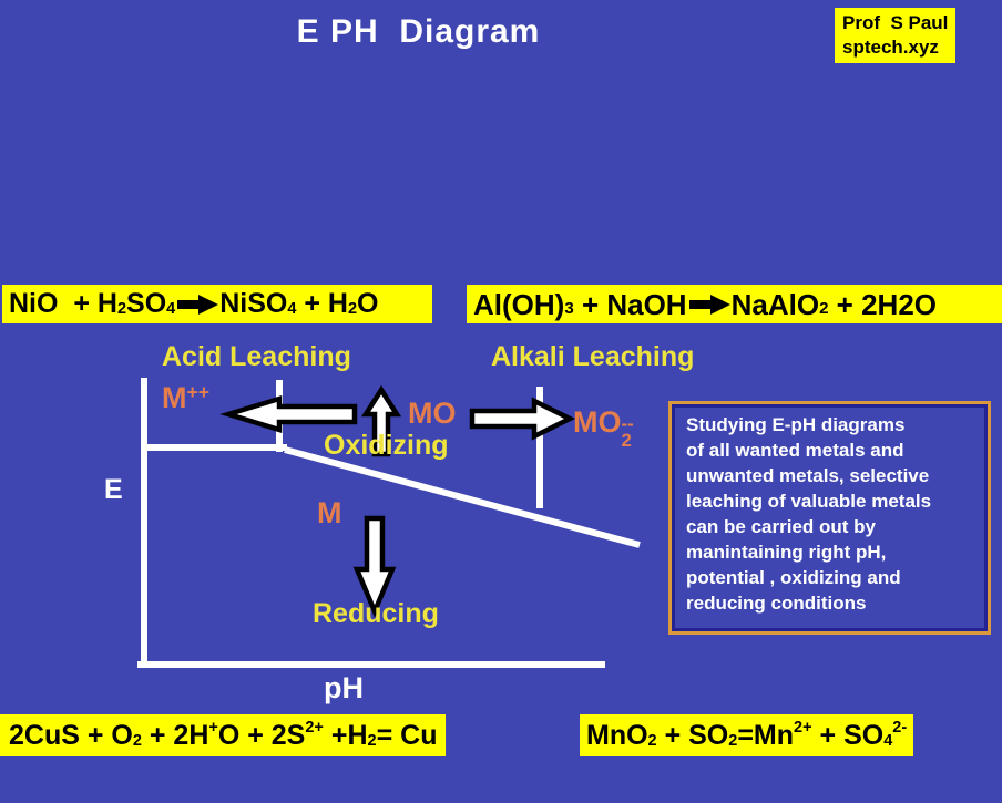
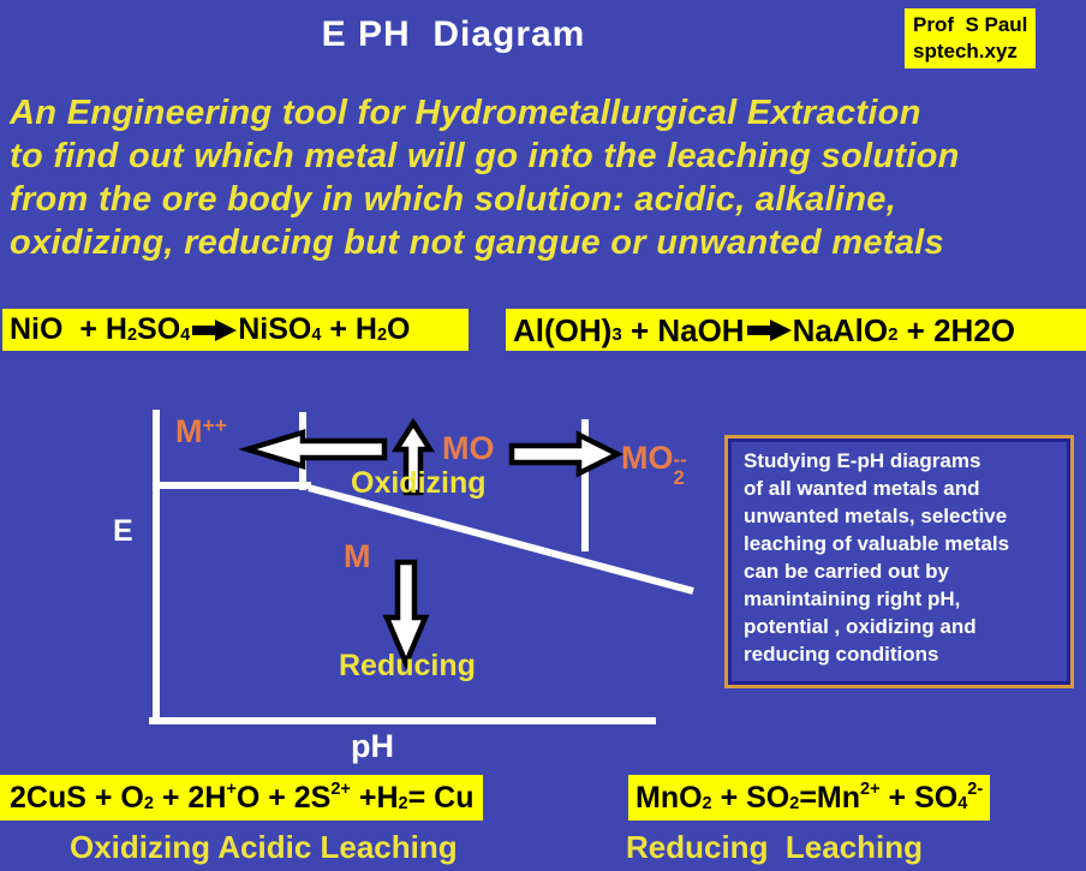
  E PH Diagram
  Prof S Paul
  sptech.xyz
+ An Engineering tool for Hydrometallurgical Extraction
+ to find out which metal will go into the leaching solution
+ from the ore body in which solution: acidic, alkaline,
+ oxidizing, reducing but not gangue or unwanted metals
  NiO + H
  SO
  NiSO
  + H
  O
  Al(OH)
  + NaOH
  NaAlO
  + 2H2O
- Acid Leaching
- Alkali Leaching
  M++
  MO
  MO
  --
  2
  M
  Oxidizing
  Reducing
  E
  pH
  Studying E-pH diagrams
  of all wanted metals and
  unwanted metals, selective
  leaching of valuable metals
  can be carried out by
  manintaining right pH,
  potential , oxidizing and
  reducing conditions
  2CuS + O
  2
  + 2H
  +
  O + 2S
  2+
  +H
  2
  = Cu
  MnO
  2
  + SO
  2
  =Mn
  2+
  + SO
  4
  2-
+ Oxidizing Acidic Leaching
+ Reducing Leaching
